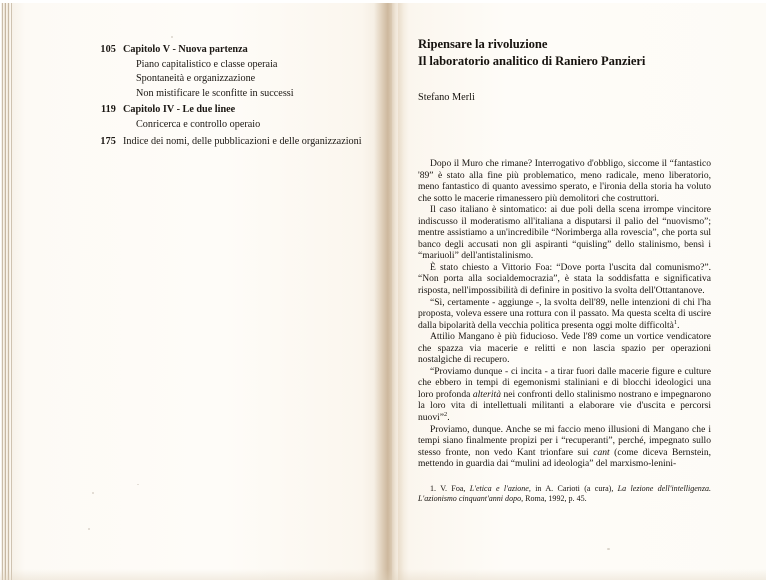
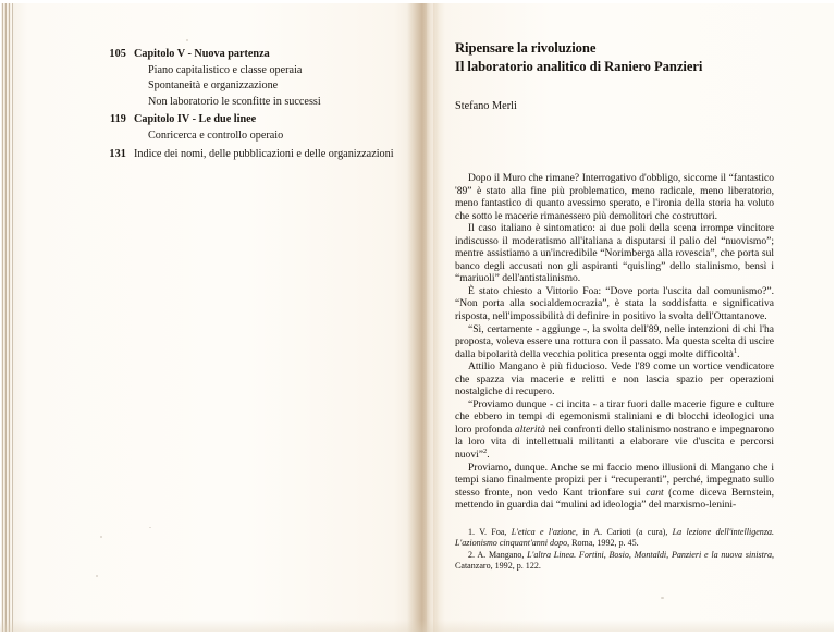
  105
  Capitolo V - Nuova partenza
  Piano capitalistico e classe operaia
  Spontaneità e organizzazione
- Non mistificare le sconfitte in successi
+ Non laboratorio le sconfitte in successi
  119
  Capitolo IV - Le due linee
  Conricerca e controllo operaio
- 175
+ 131
  Indice dei nomi, delle pubblicazioni e delle organizzazioni
  Ripensare la rivoluzione
  Il laboratorio analitico di Raniero Panzieri
  Stefano Merli
  Dopo il Muro che rimane? Interrogativo d'obbligo, siccome il “fantastico '89” è stato alla fine più problematico, meno radicale, meno liberatorio, meno fantastico di quanto avessimo sperato, e l'ironia della storia ha voluto che sotto le macerie rimanessero più demolitori che costruttori.
  Il caso italiano è sintomatico: ai due poli della scena irrompe vincitore indiscusso il moderatismo all'italiana a disputarsi il palio del “nuovismo”; mentre assistiamo a un'incredibile “Norimberga alla rovescia”, che porta sul banco degli accusati non gli aspiranti “quisling” dello stalinismo, bensì i “mariuoli” dell'antistalinismo.
  È stato chiesto a Vittorio Foa: “Dove porta l'uscita dal comunismo?”. “Non porta alla socialdemocrazia”, è stata la soddisfatta e significativa risposta, nell'impossibilità di definire in positivo la svolta dell'Ottantanove.
  “Sì, certamente - aggiunge -, la svolta dell'89, nelle intenzioni di chi l'ha proposta, voleva essere una rottura con il passato. Ma questa scelta di uscire dalla bipolarità della vecchia politica presenta oggi molte difficoltà .
  Attilio Mangano è più fiducioso. Vede l'89 come un vortice vendicatore che spazza via macerie e relitti e non lascia spazio per operazioni nostalgiche di recupero.
  “Proviamo dunque - ci incita - a tirar fuori dalle macerie figure e culture che ebbero in tempi di egemonismi staliniani e di blocchi ideologici una loro profonda alterità nei confronti dello stalinismo nostrano e impegnarono la loro vita di intellettuali militanti a elaborare vie d'uscita e percorsi nuovi” .
  Proviamo, dunque. Anche se mi faccio meno illusioni di Mangano che i tempi siano finalmente propizi per i “recuperanti”, perché, impegnato sullo stesso fronte, non vedo Kant trionfare sui cant (come diceva Bernstein, mettendo in guardia dai “mulini ad ideologia” del marxismo-lenini-
  1. V. Foa, L'etica e l'azione, in A. Carioti (a cura), La lezione dell'intelligenza. L'azionismo cinquant'anni dopo, Roma, 1992, p. 45.
+ 2. A. Mangano, L'altra Linea. Fortini, Bosio, Montaldi, Panzieri e la nuova sinistra, Catanzaro, 1992, p. 122.
